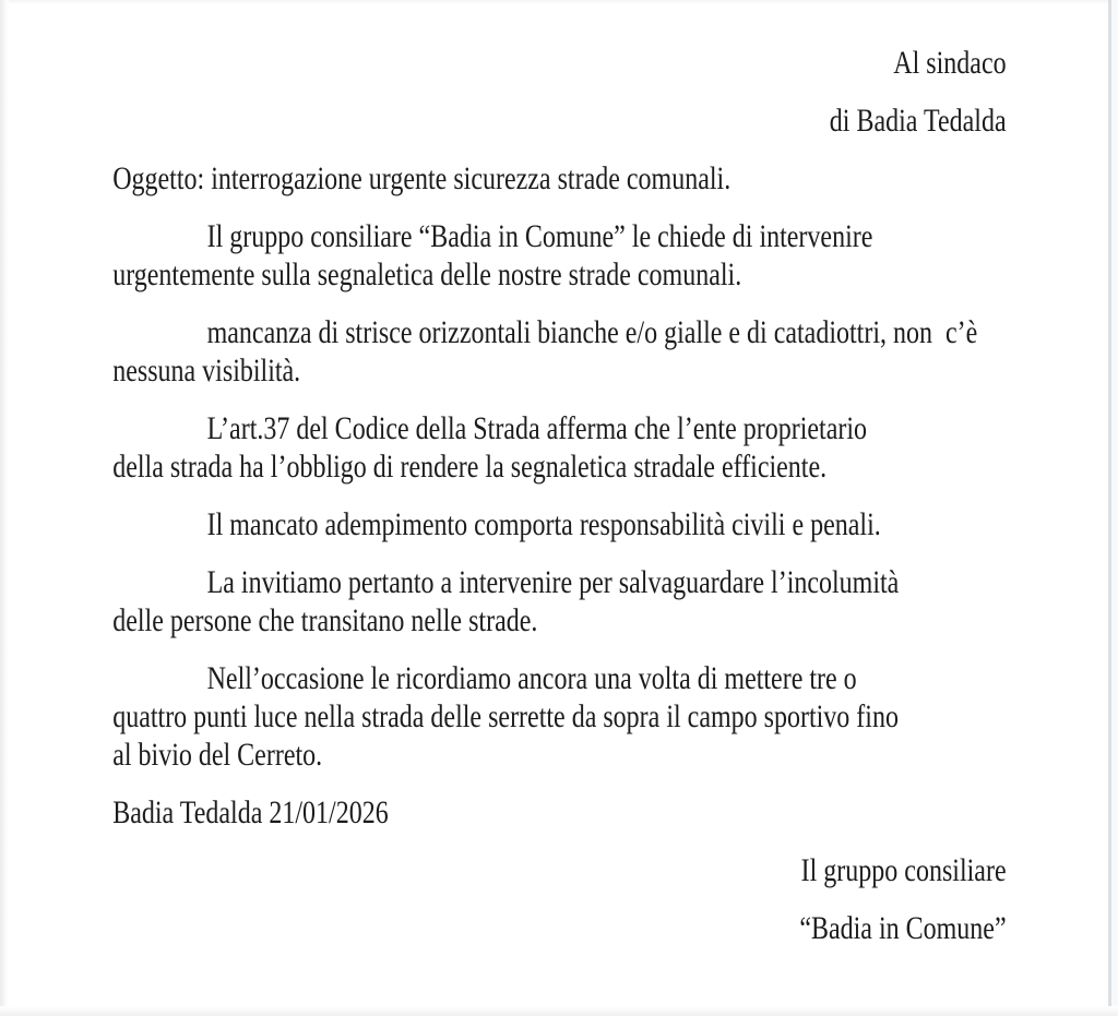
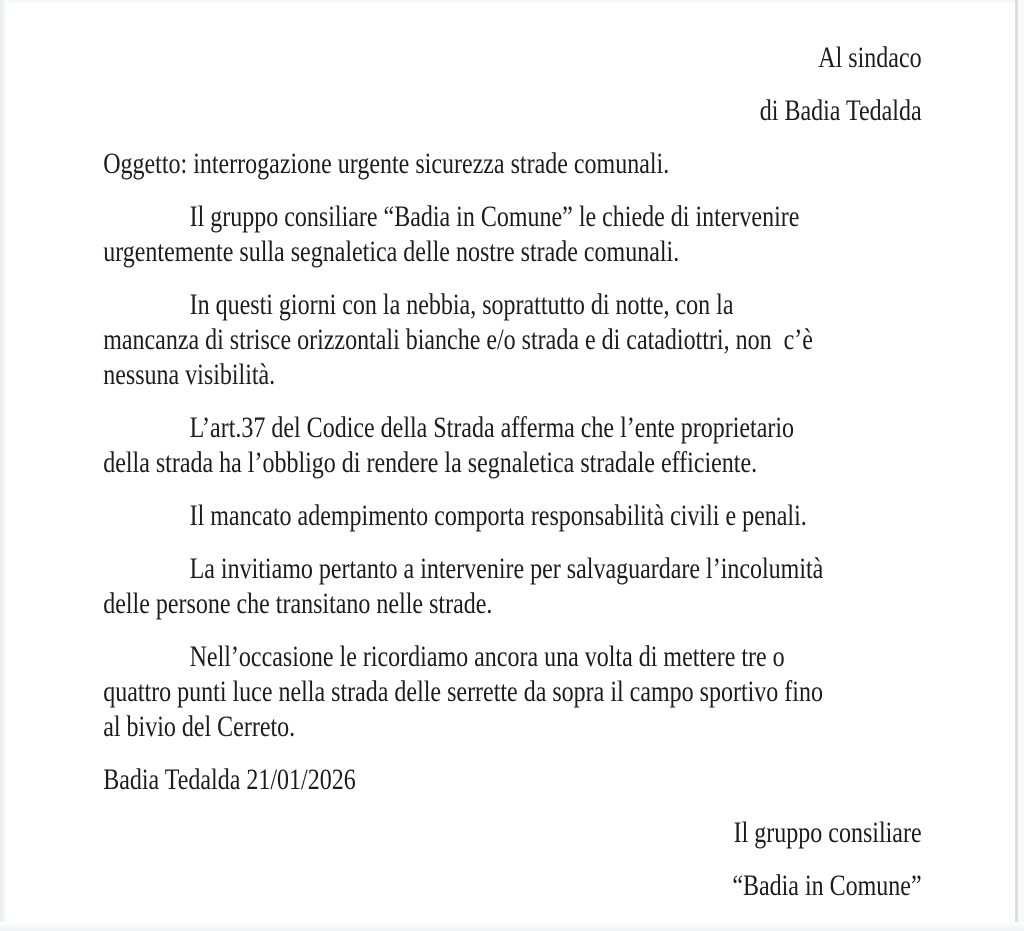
  Al sindaco
  di Badia Tedalda
  Oggetto: interrogazione urgente sicurezza strade comunali.
  Il gruppo consiliare “Badia in Comune” le chiede di intervenire
  urgentemente sulla segnaletica delle nostre strade comunali.
+ In questi giorni con la nebbia, soprattutto di notte, con la
- mancanza di strisce orizzontali bianche e/o gialle e di catadiottri, non c’è
+ mancanza di strisce orizzontali bianche e/o strada e di catadiottri, non c’è
  nessuna visibilità.
  L’art.37 del Codice della Strada afferma che l’ente proprietario
  della strada ha l’obbligo di rendere la segnaletica stradale efficiente.
  Il mancato adempimento comporta responsabilità civili e penali.
  La invitiamo pertanto a intervenire per salvaguardare l’incolumità
  delle persone che transitano nelle strade.
  Nell’occasione le ricordiamo ancora una volta di mettere tre o
  quattro punti luce nella strada delle serrette da sopra il campo sportivo fino
  al bivio del Cerreto.
  Badia Tedalda 21/01/2026
  Il gruppo consiliare
  “Badia in Comune”
